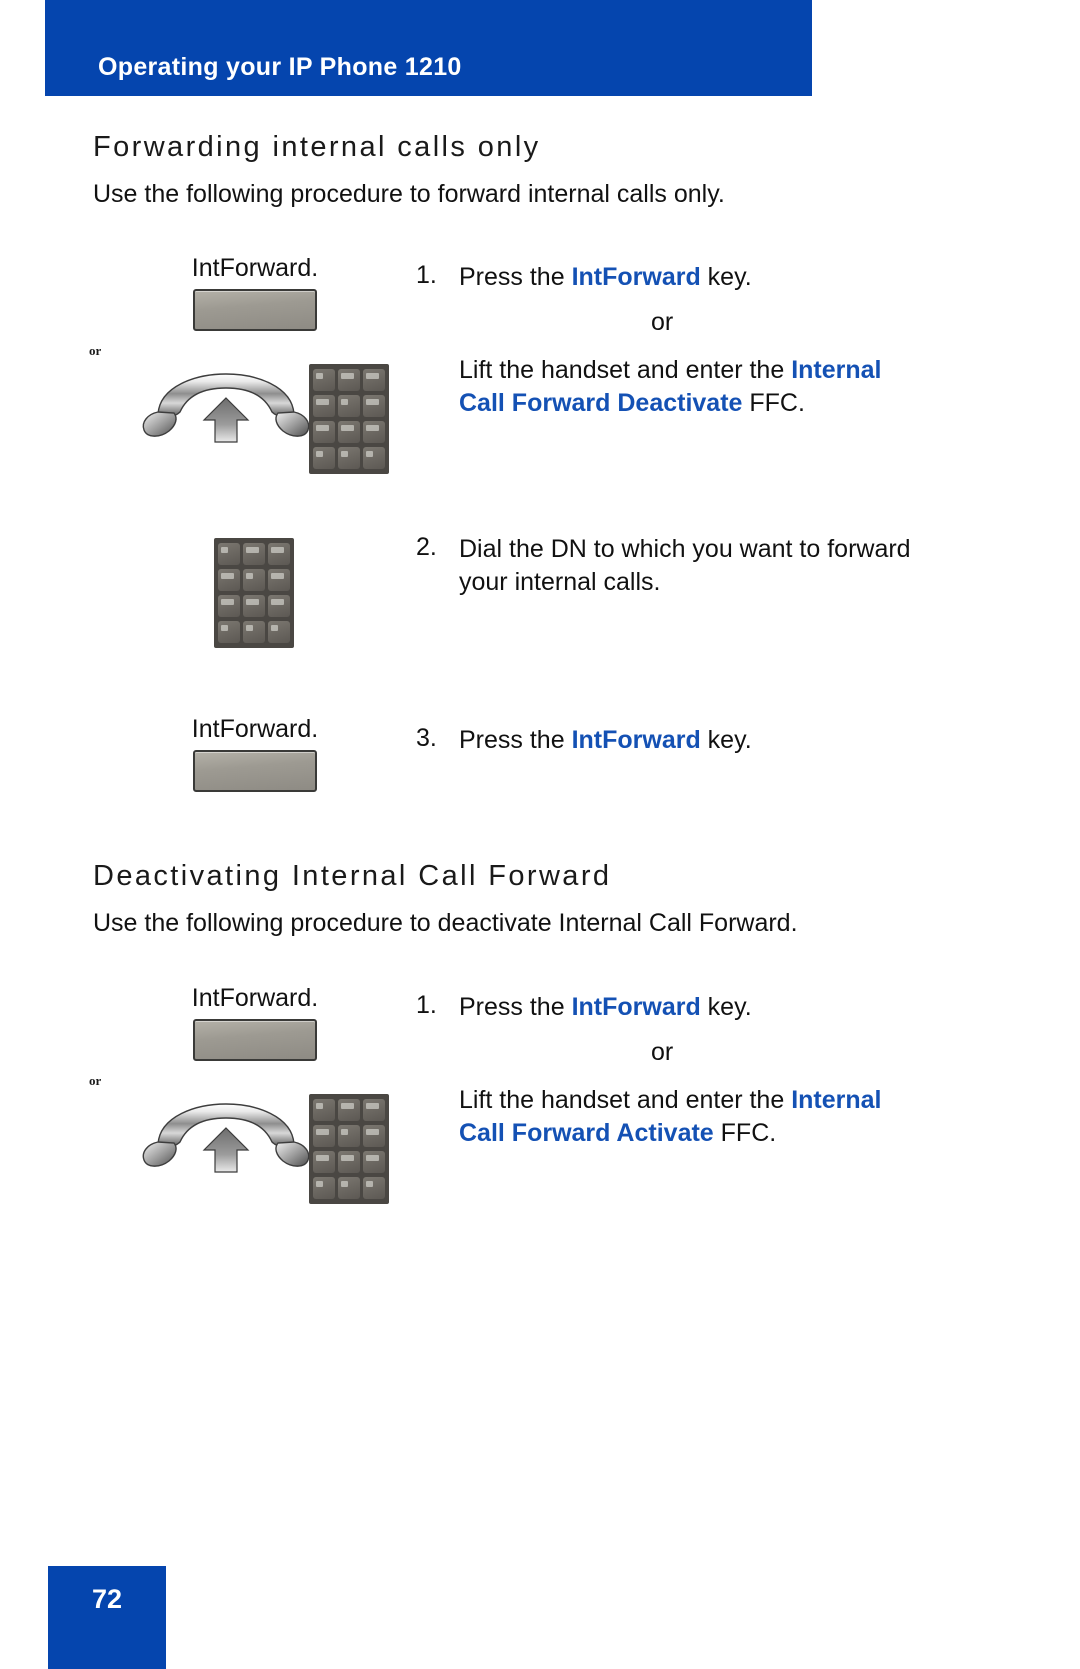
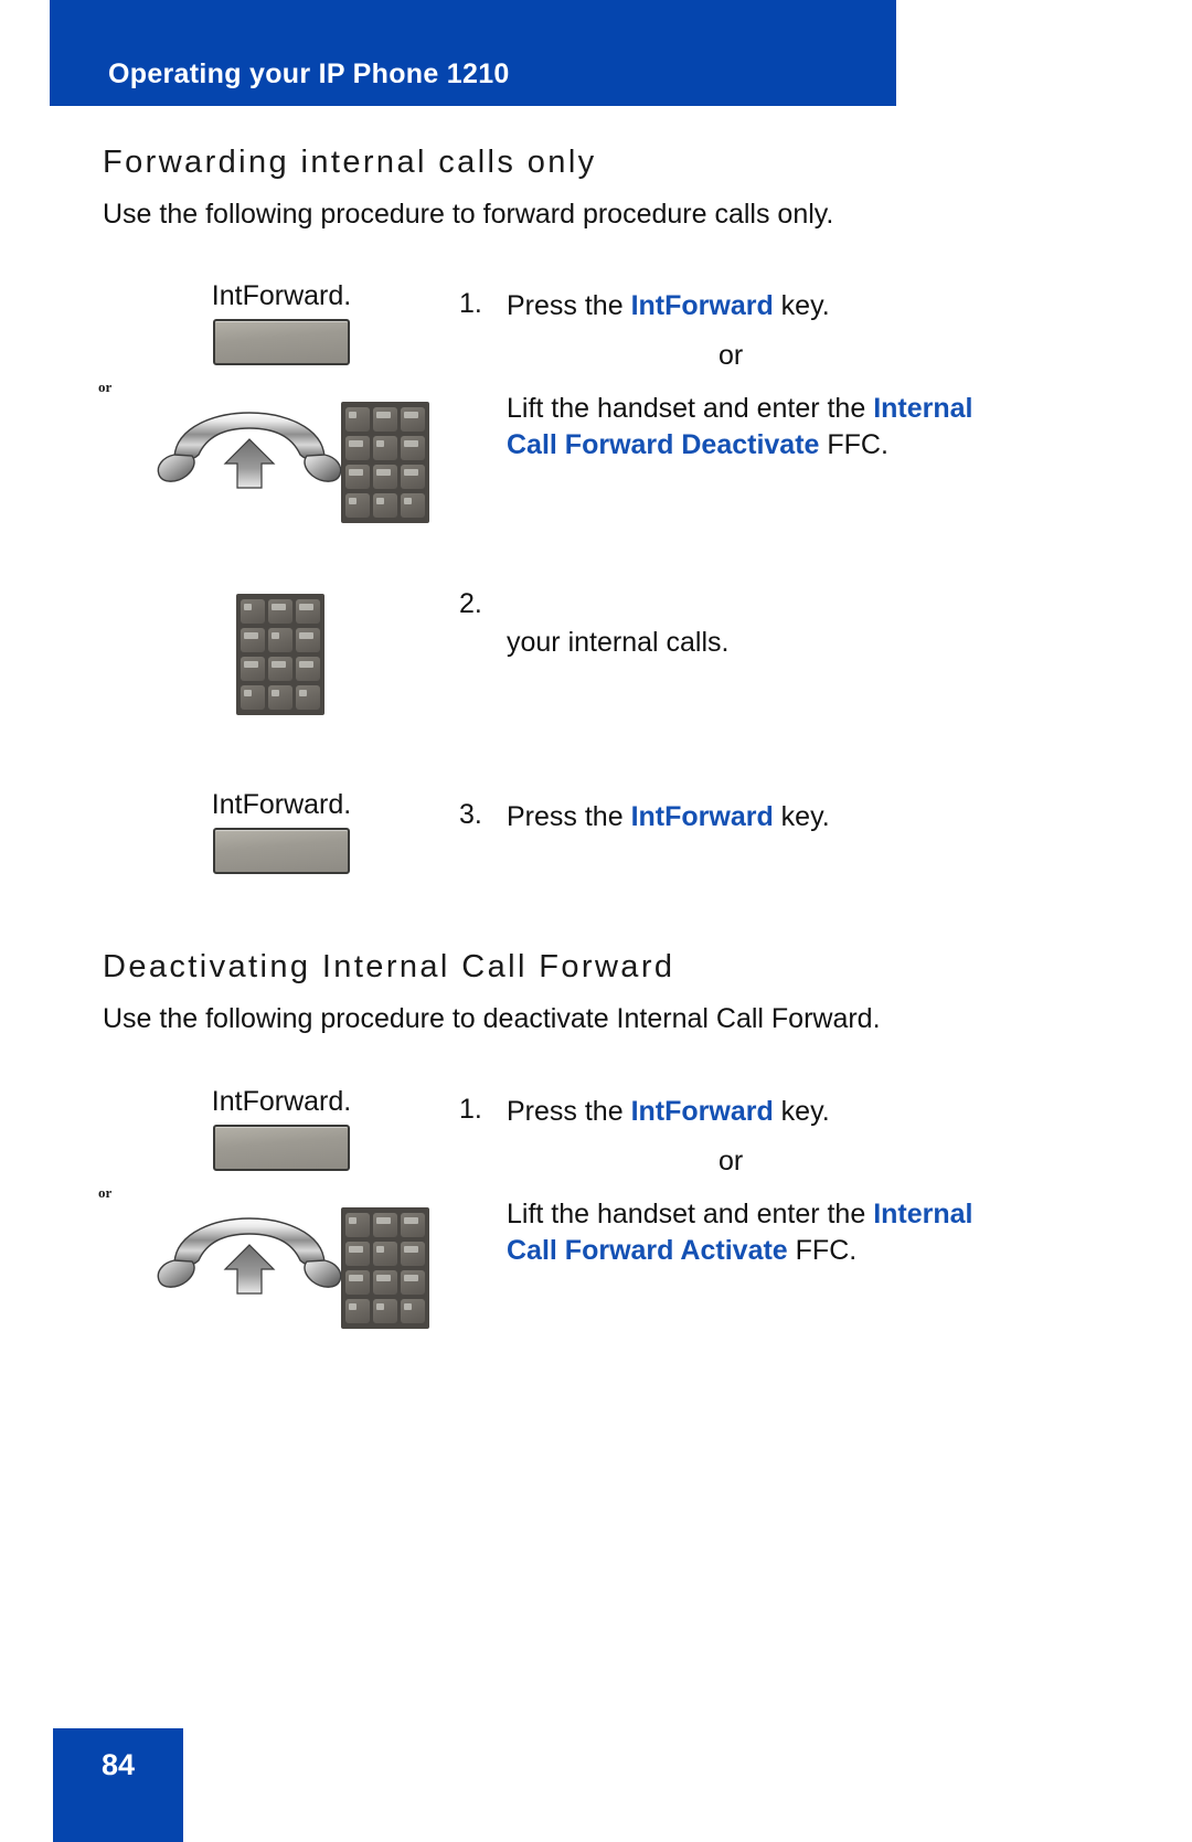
  Operating your IP Phone 1210
  Forwarding internal calls only
- Use the following procedure to forward internal calls only.
+ Use the following procedure to forward procedure calls only.
  IntForward.
  or
  1.
  Press the IntForward key.
  or
  Lift the handset and enter the Internal
  Call Forward Deactivate FFC.
  2.
- Dial the DN to which you want to forward
  your internal calls.
  IntForward.
  3.
  Press the IntForward key.
  Deactivating Internal Call Forward
  Use the following procedure to deactivate Internal Call Forward.
  IntForward.
  or
  1.
  Press the IntForward key.
  or
  Lift the handset and enter the Internal
  Call Forward Activate FFC.
- 72
+ 84
